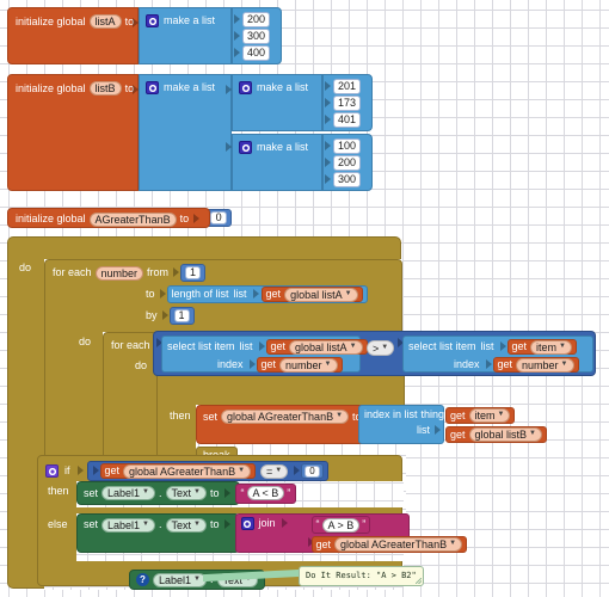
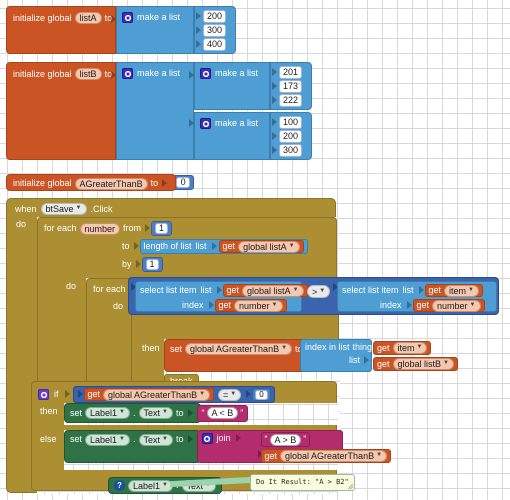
  initialize global
  listA
  to
  make a list
  200
  300
  400
  initialize global
  listB
  to
  make a list
  make a list
  201
  173
- 401
+ 222
  make a list
  100
  200
  300
  initialize global
  AGreaterThanB
  to
  0
+ when
+ btSave
+ .Click
  do
  for each
  number
  from
  1
  to
  length of list
  list
  get
  global listA
  by
  1
  do
  for each
  do
  then
  set
  global AGreaterThanB
  index in list
  thing
  list
  get
  item
  get
  global listB
  if
  get
  global AGreaterThanB
  =
  0
  then
  set
  Label1
  .
  Text
  to
  “
  A < B
  ”
  else
  set
  Label1
  .
  Text
  to
  join
  “
  A > B
  ”
  get
  global AGreaterThanB
  select list item
  list
  get
  global listA
  index
  get
  number
  >
  select list item
  list
  get
  item
  index
  get
  number
  ?
  Label1
  Do It Result: "A > B2"
